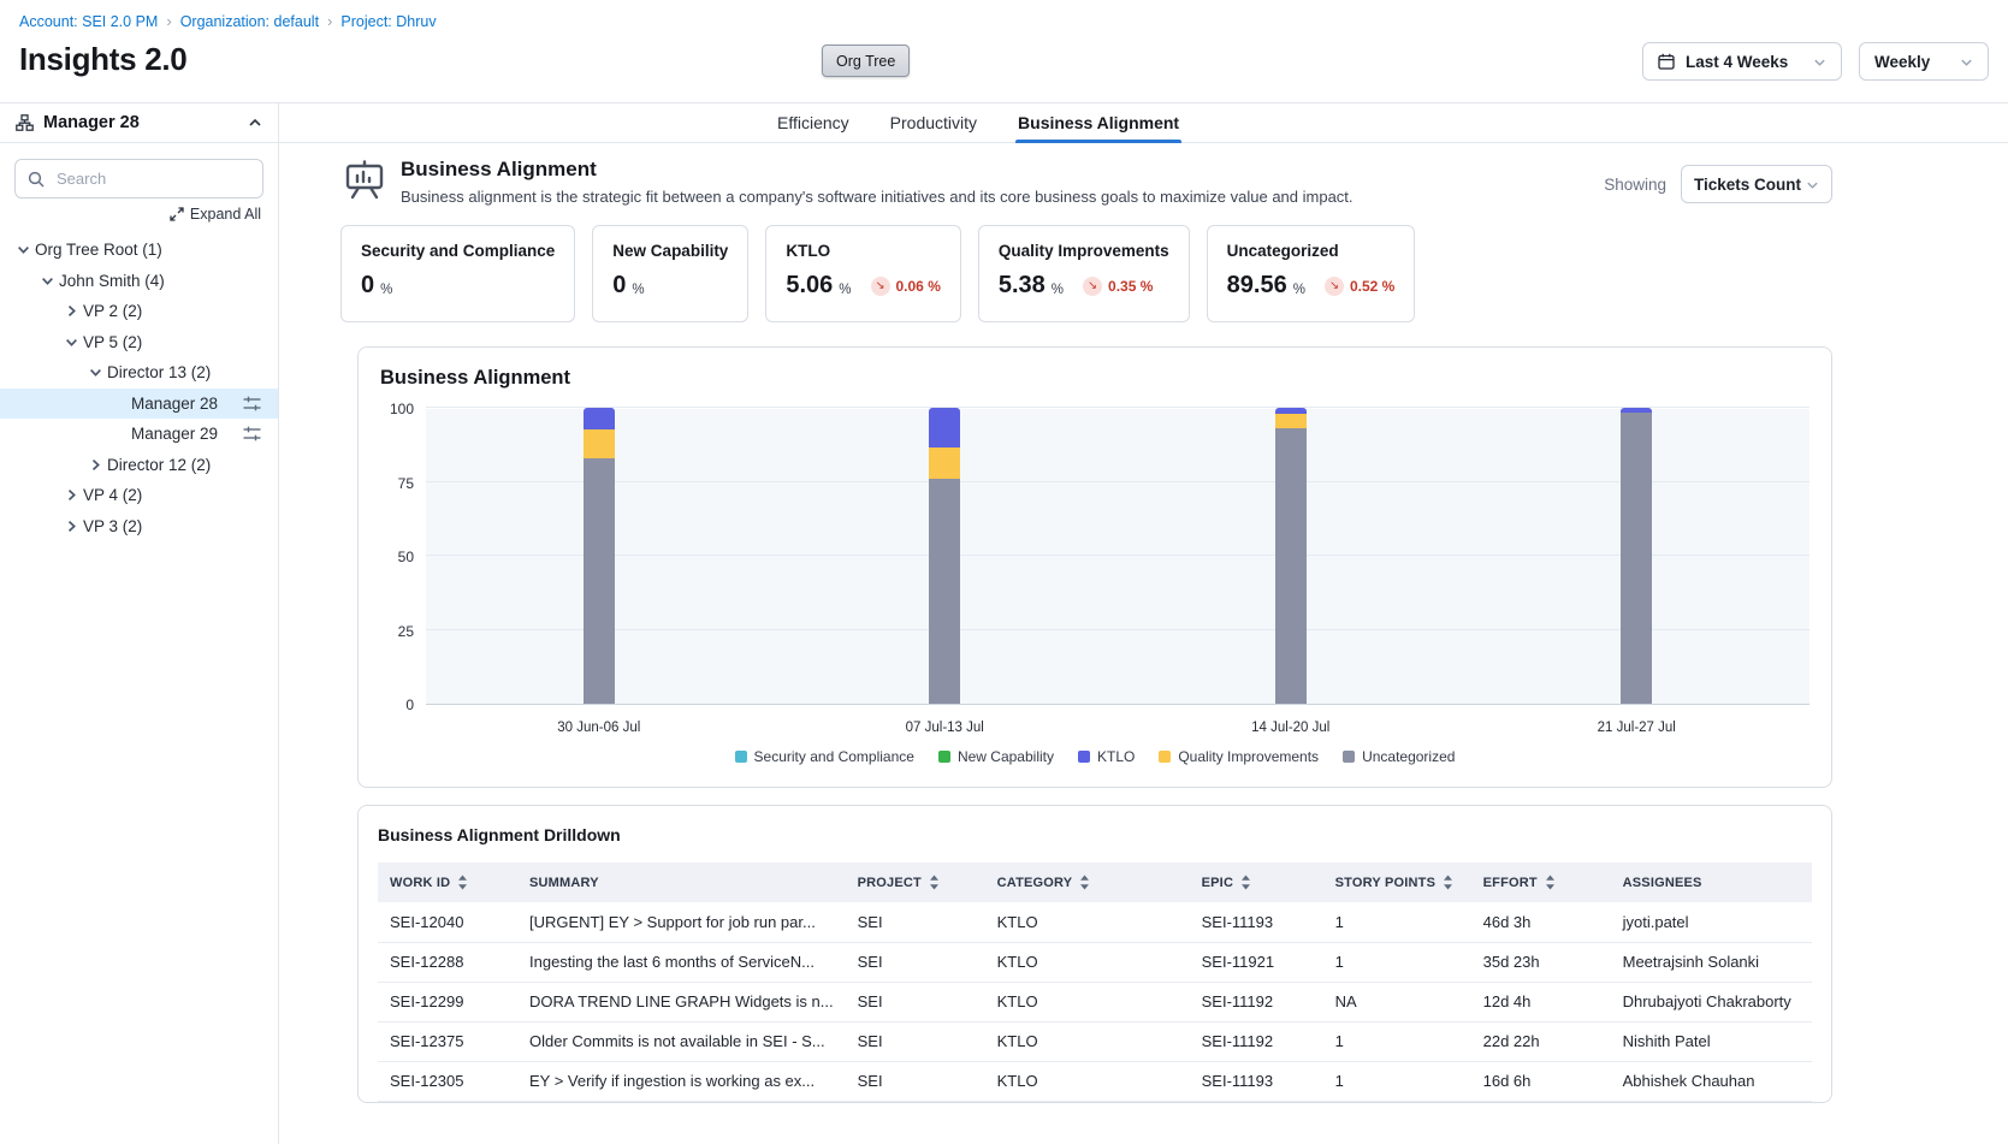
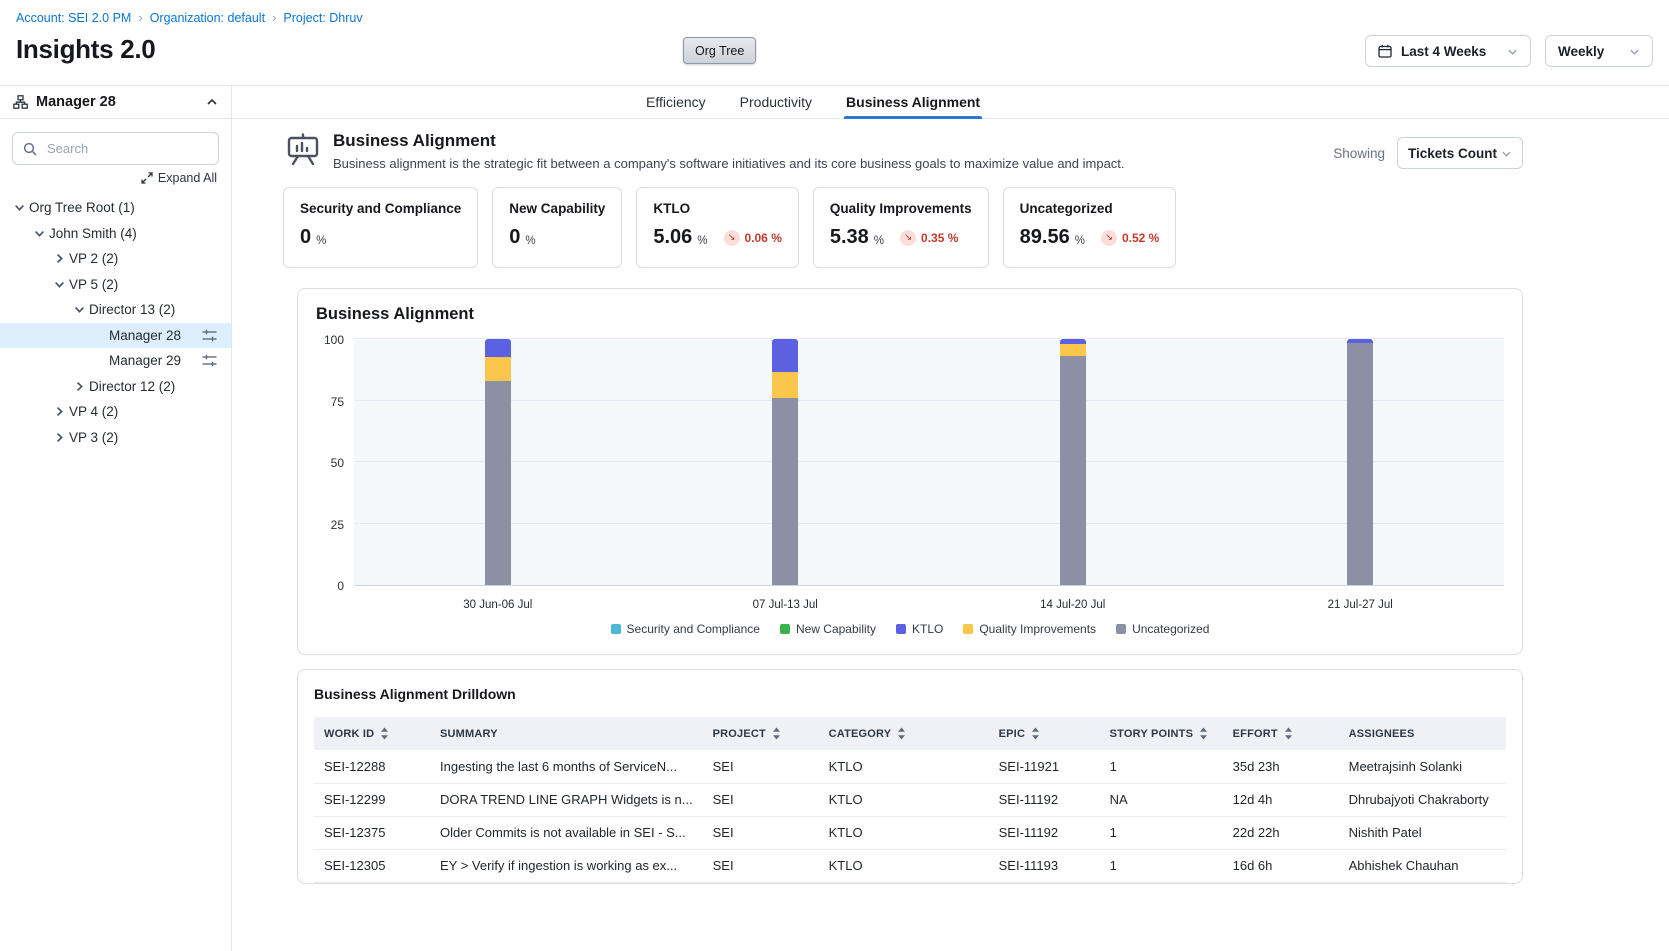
  Account: SEI 2.0 PM
  ›
  Organization: default
  ›
  Project: Dhruv
  Insights 2.0
  Org Tree
  Last 4 Weeks
  Weekly
  Manager 28
  Search
  Expand All
  Org Tree Root (1)
  John Smith (4)
  VP 2 (2)
  VP 5 (2)
  Director 13 (2)
  Manager 28
  Manager 29
  Director 12 (2)
  VP 4 (2)
  VP 3 (2)
  Efficiency
  Productivity
  Business Alignment
  Business Alignment
  Business alignment is the strategic fit between a company's software initiatives and its core business goals to maximize value and impact.
  Showing
  Tickets Count
  Security and Compliance
  0
  %
  New Capability
  0
  %
  KTLO
  5.06
  %
  ↘
  0.06 %
  Quality Improvements
  5.38
  %
  ↘
  0.35 %
  Uncategorized
  89.56
  %
  ↘
  0.52 %
  Business Alignment
  0
  25
  50
  75
  100
  30 Jun-06 Jul
  07 Jul-13 Jul
  14 Jul-20 Jul
  21 Jul-27 Jul
  Security and Compliance
  New Capability
  KTLO
  Quality Improvements
  Uncategorized
  Business Alignment Drilldown
  WORK ID	SUMMARY	PROJECT	CATEGORY	EPIC	STORY POINTS	EFFORT	ASSIGNEES
- SEI-12040	[URGENT] EY > Support for job run par...	SEI	KTLO	SEI-11193	1	46d 3h	jyoti.patel
  SEI-12288	Ingesting the last 6 months of ServiceN...	SEI	KTLO	SEI-11921	1	35d 23h	Meetrajsinh Solanki
  SEI-12299	DORA TREND LINE GRAPH Widgets is n...	SEI	KTLO	SEI-11192	NA	12d 4h	Dhrubajyoti Chakraborty
  SEI-12375	Older Commits is not available in SEI - S...	SEI	KTLO	SEI-11192	1	22d 22h	Nishith Patel
  SEI-12305	EY > Verify if ingestion is working as ex...	SEI	KTLO	SEI-11193	1	16d 6h	Abhishek Chauhan
